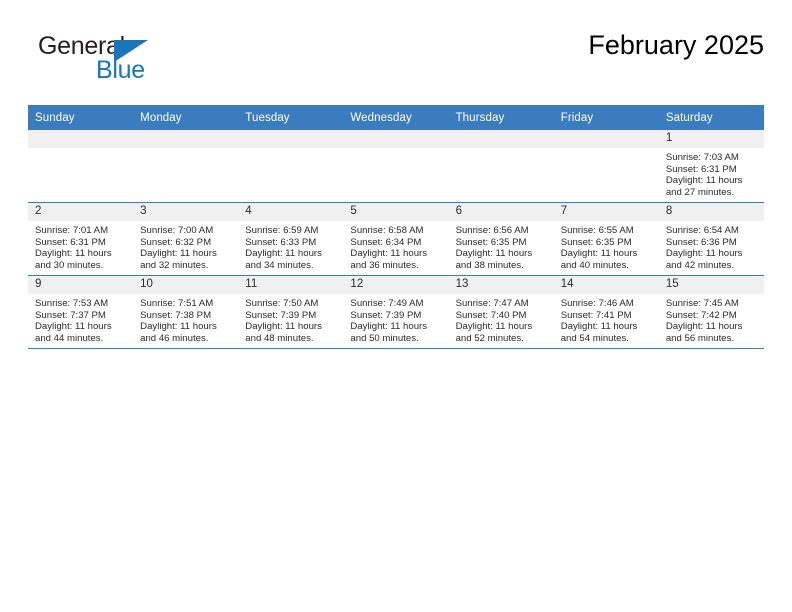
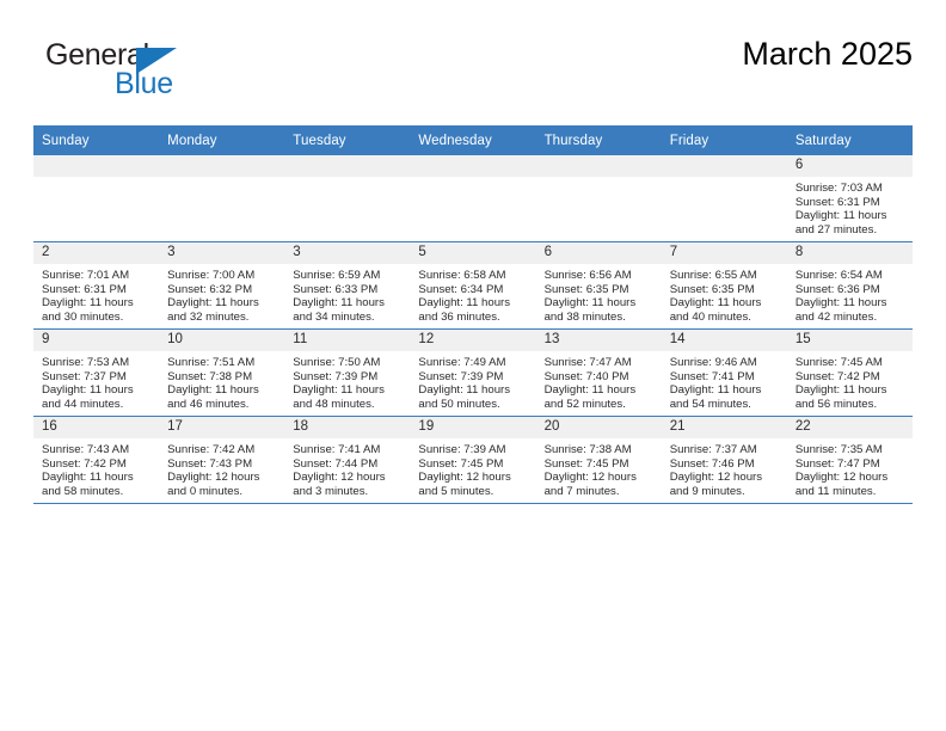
  General
  Blue
- February 2025
+ March 2025
  Sunday	Monday	Tuesday	Wednesday	Thursday	Friday	Saturday
- 						1Sunrise: 7:03 AMSunset: 6:31 PMDaylight: 11 hours and 27 minutes.
+ 						6Sunrise: 7:03 AMSunset: 6:31 PMDaylight: 11 hours and 27 minutes.
- 2Sunrise: 7:01 AMSunset: 6:31 PMDaylight: 11 hours and 30 minutes.	3Sunrise: 7:00 AMSunset: 6:32 PMDaylight: 11 hours and 32 minutes.	4Sunrise: 6:59 AMSunset: 6:33 PMDaylight: 11 hours and 34 minutes.	5Sunrise: 6:58 AMSunset: 6:34 PMDaylight: 11 hours and 36 minutes.	6Sunrise: 6:56 AMSunset: 6:35 PMDaylight: 11 hours and 38 minutes.	7Sunrise: 6:55 AMSunset: 6:35 PMDaylight: 11 hours and 40 minutes.	8Sunrise: 6:54 AMSunset: 6:36 PMDaylight: 11 hours and 42 minutes.
+ 2Sunrise: 7:01 AMSunset: 6:31 PMDaylight: 11 hours and 30 minutes.	3Sunrise: 7:00 AMSunset: 6:32 PMDaylight: 11 hours and 32 minutes.	3Sunrise: 6:59 AMSunset: 6:33 PMDaylight: 11 hours and 34 minutes.	5Sunrise: 6:58 AMSunset: 6:34 PMDaylight: 11 hours and 36 minutes.	6Sunrise: 6:56 AMSunset: 6:35 PMDaylight: 11 hours and 38 minutes.	7Sunrise: 6:55 AMSunset: 6:35 PMDaylight: 11 hours and 40 minutes.	8Sunrise: 6:54 AMSunset: 6:36 PMDaylight: 11 hours and 42 minutes.
- 9Sunrise: 7:53 AMSunset: 7:37 PMDaylight: 11 hours and 44 minutes.	10Sunrise: 7:51 AMSunset: 7:38 PMDaylight: 11 hours and 46 minutes.	11Sunrise: 7:50 AMSunset: 7:39 PMDaylight: 11 hours and 48 minutes.	12Sunrise: 7:49 AMSunset: 7:39 PMDaylight: 11 hours and 50 minutes.	13Sunrise: 7:47 AMSunset: 7:40 PMDaylight: 11 hours and 52 minutes.	14Sunrise: 7:46 AMSunset: 7:41 PMDaylight: 11 hours and 54 minutes.	15Sunrise: 7:45 AMSunset: 7:42 PMDaylight: 11 hours and 56 minutes.
+ 9Sunrise: 7:53 AMSunset: 7:37 PMDaylight: 11 hours and 44 minutes.	10Sunrise: 7:51 AMSunset: 7:38 PMDaylight: 11 hours and 46 minutes.	11Sunrise: 7:50 AMSunset: 7:39 PMDaylight: 11 hours and 48 minutes.	12Sunrise: 7:49 AMSunset: 7:39 PMDaylight: 11 hours and 50 minutes.	13Sunrise: 7:47 AMSunset: 7:40 PMDaylight: 11 hours and 52 minutes.	14Sunrise: 9:46 AMSunset: 7:41 PMDaylight: 11 hours and 54 minutes.	15Sunrise: 7:45 AMSunset: 7:42 PMDaylight: 11 hours and 56 minutes.
+ 16Sunrise: 7:43 AMSunset: 7:42 PMDaylight: 11 hours and 58 minutes.	17Sunrise: 7:42 AMSunset: 7:43 PMDaylight: 12 hours and 0 minutes.	18Sunrise: 7:41 AMSunset: 7:44 PMDaylight: 12 hours and 3 minutes.	19Sunrise: 7:39 AMSunset: 7:45 PMDaylight: 12 hours and 5 minutes.	20Sunrise: 7:38 AMSunset: 7:45 PMDaylight: 12 hours and 7 minutes.	21Sunrise: 7:37 AMSunset: 7:46 PMDaylight: 12 hours and 9 minutes.	22Sunrise: 7:35 AMSunset: 7:47 PMDaylight: 12 hours and 11 minutes.
